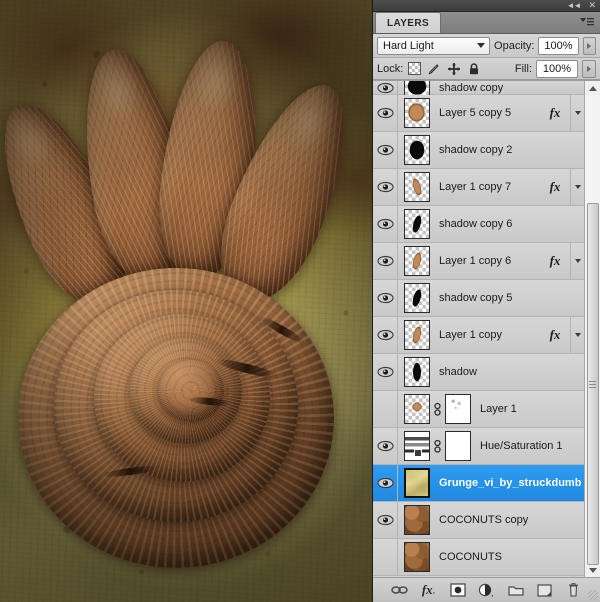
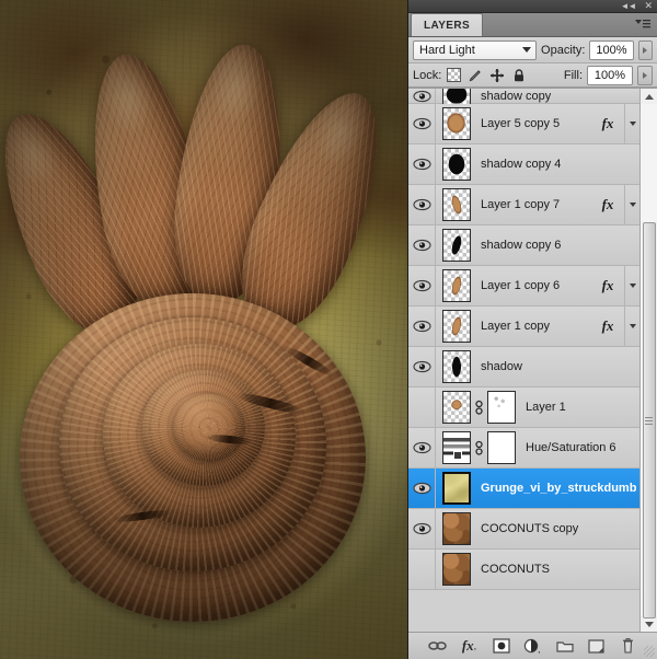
  ◄◄
  ✕
  LAYERS
  Hard Light
  Opacity:
  100%
  Lock:
  Fill:
  100%
  shadow copy
  Layer 5 copy 5
  fx
- shadow copy 2
+ shadow copy 4
  Layer 1 copy 7
  fx
  shadow copy 6
  Layer 1 copy 6
  fx
- shadow copy 5
  Layer 1 copy
  fx
  shadow
  Layer 1
- Hue/Saturation 1
+ Hue/Saturation 6
  Grunge_vi_by_struckdumb
  COCONUTS copy
  COCONUTS
  fx
  ,
  ,
